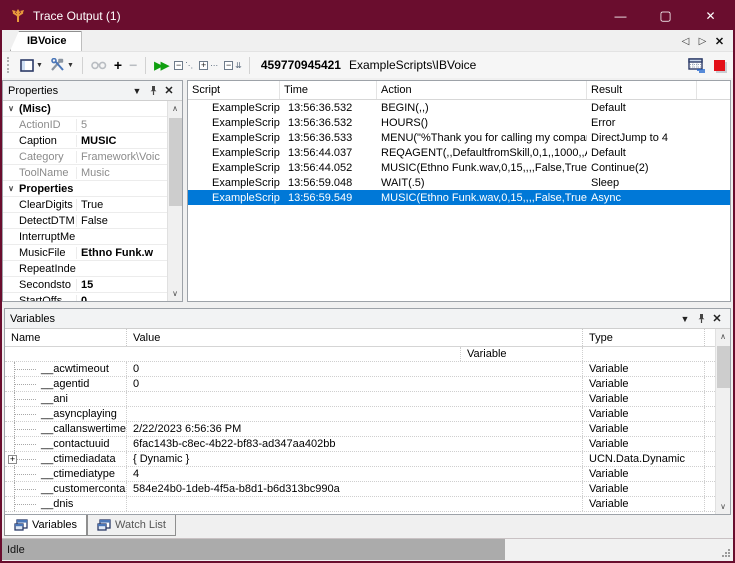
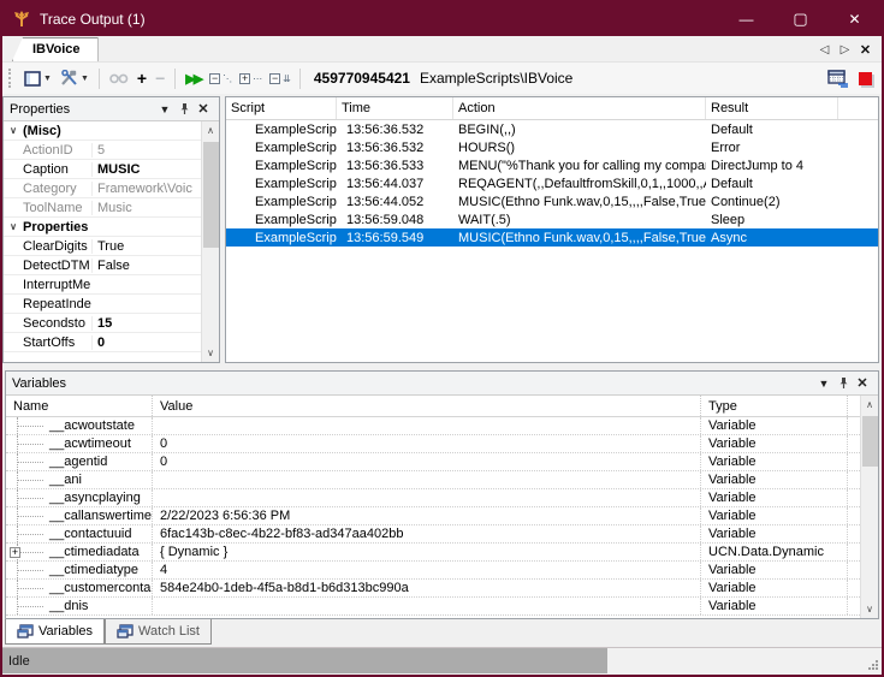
  Trace Output (1)
  —
  ▢
  ✕
  IBVoice
  ◁
  ▷
  ✕
  +
  −
  ▶▶
  −
  ⋱
  +
  ⋯
  −
  ⇊
  459770945421
  ExampleScripts\IBVoice
  Properties
  ▼
  ✕
  ∨
  (Misc)
  ActionID
  5
  Caption
  MUSIC
  Category
  Framework\Voic
  ToolName
  Music
  ∨
  Properties
  ClearDigits
  True
  DetectDTM
  False
  InterruptMe
- MusicFile
- Ethno Funk.w
  RepeatInde
  Secondsto
  15
  StartOffs
  0
  ∧
  ∨
  Script
  Time
  Action
  Result
  ExampleScrip
  13:56:36.532
  BEGIN(,,)
  Default
  ExampleScrip
  13:56:36.532
  HOURS()
  Error
  ExampleScrip
  13:56:36.533
  MENU("%Thank you for calling my compa
  DirectJump to 4
  ExampleScrip
  13:56:44.037
  REQAGENT(,,DefaultfromSkill,0,1,,1000,,
  Default
  ExampleScrip
  13:56:44.052
  MUSIC(Ethno Funk.wav,0,15,,,,False,True
  Continue(2)
  ExampleScrip
  13:56:59.048
  WAIT(.5)
  Sleep
  ExampleScrip
  13:56:59.549
  MUSIC(Ethno Funk.wav,0,15,,,,False,True
  Async
  Variables
  ▼
  ✕
  Name
  Value
  Type
+ __acwoutstate
  Variable
  __acwtimeout
  0
  Variable
  __agentid
  0
  Variable
  __ani
  Variable
  __asyncplaying
  Variable
  __callanswertime
  2/22/2023 6:56:36 PM
  Variable
  __contactuuid
  6fac143b-c8ec-4b22-bf83-ad347aa402bb
  Variable
  +
  __ctimediadata
  { Dynamic }
  UCN.Data.Dynamic
  __ctimediatype
  4
  Variable
  __customerconta
  584e24b0-1deb-4f5a-b8d1-b6d313bc990a
  Variable
  __dnis
  Variable
  ∧
  ∨
  Variables
  Watch List
  Idle
